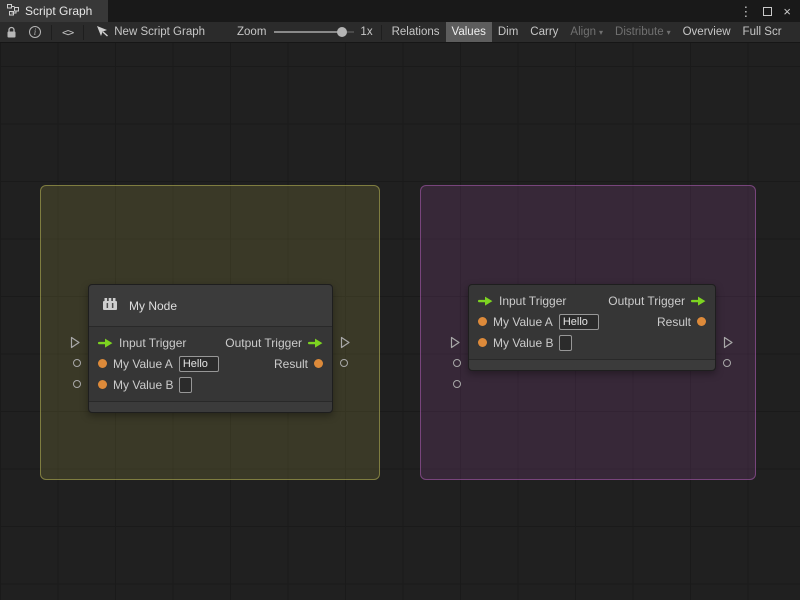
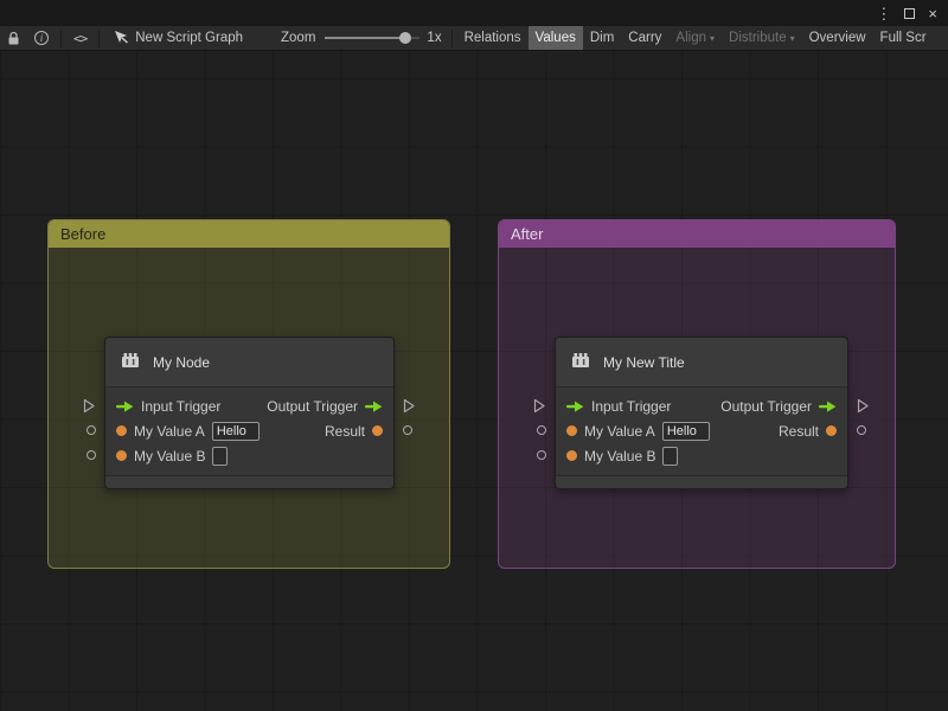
- Script Graph
  ⋮
  ×
  i
  <>
  New Script Graph
  Zoom
  1x
  Relations
  Values
  Dim
  Carry
  Align
  ▾
  Distribute
  ▾
  Overview
  Full Scr
+ Before
  My Node
  Input Trigger
  Output Trigger
  My Value A
  Hello
  Result
  My Value B
+ After
+ My New Title
  Input Trigger
  Output Trigger
  My Value A
  Hello
  Result
  My Value B
